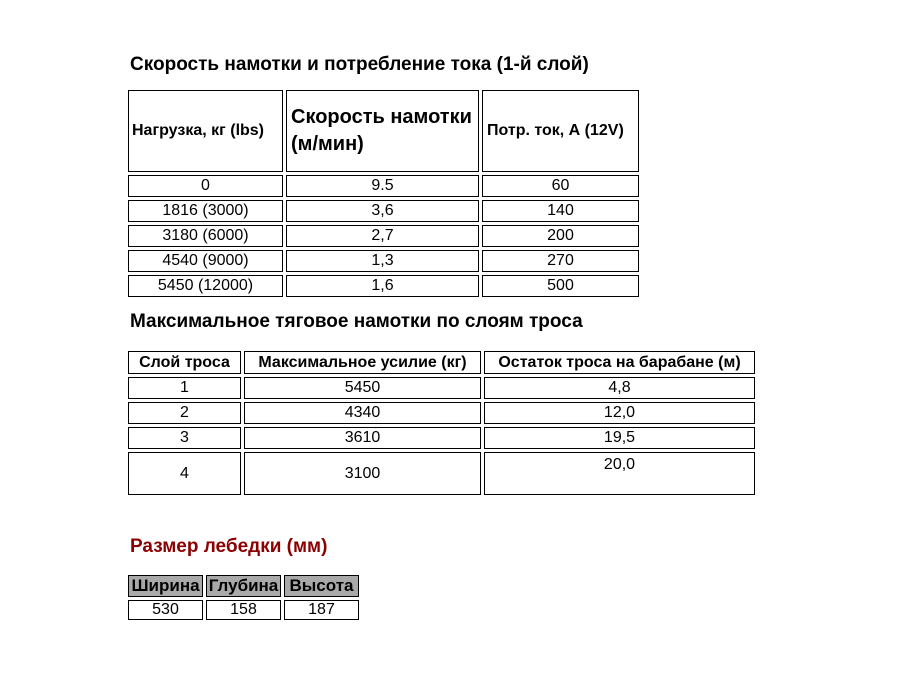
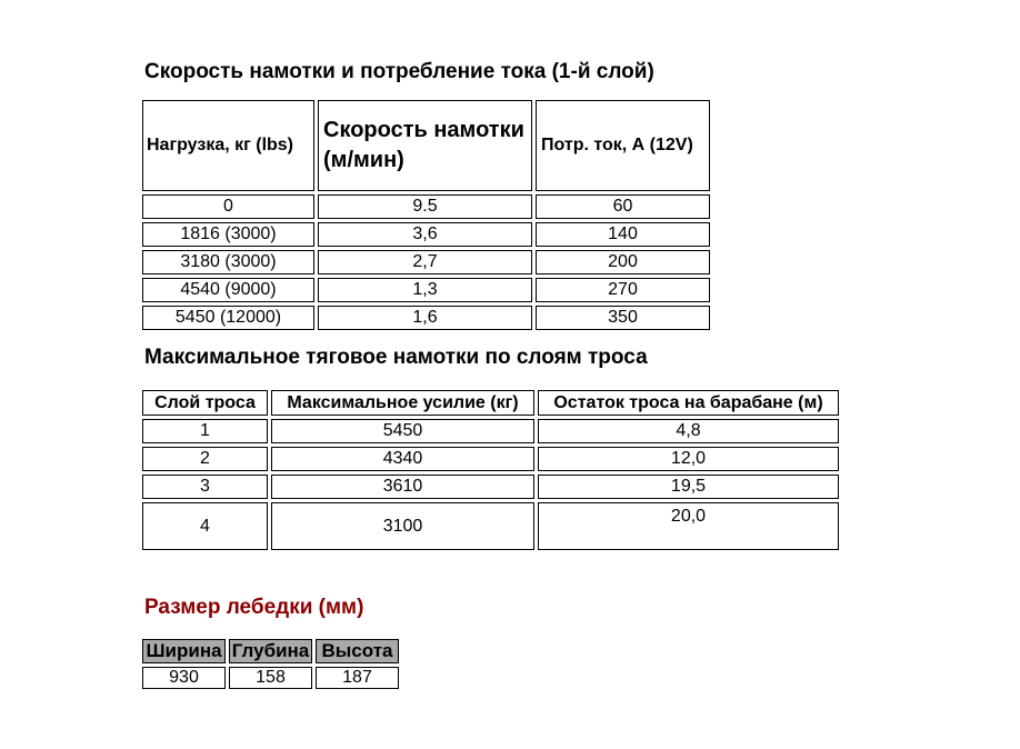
  Скорость намотки и потребление тока (1-й слой)
  Нагрузка, кг (lbs)	Скорость намотки (м/мин)	Потр. ток, А (12V)
  0	9.5	60
  1816 (3000)	3,6	140
- 3180 (6000)	2,7	200
+ 3180 (3000)	2,7	200
  4540 (9000)	1,3	270
- 5450 (12000)	1,6	500
+ 5450 (12000)	1,6	350
  Максимальное тяговое намотки по слоям троса
  Слой троса	Максимальное усилие (кг)	Остаток троса на барабане (м)
  1	5450	4,8
  2	4340	12,0
  3	3610	19,5
  4	3100	20,0
  Размер лебедки (мм)
  Ширина	Глубина	Высота
- 530	158	187
+ 930	158	187
